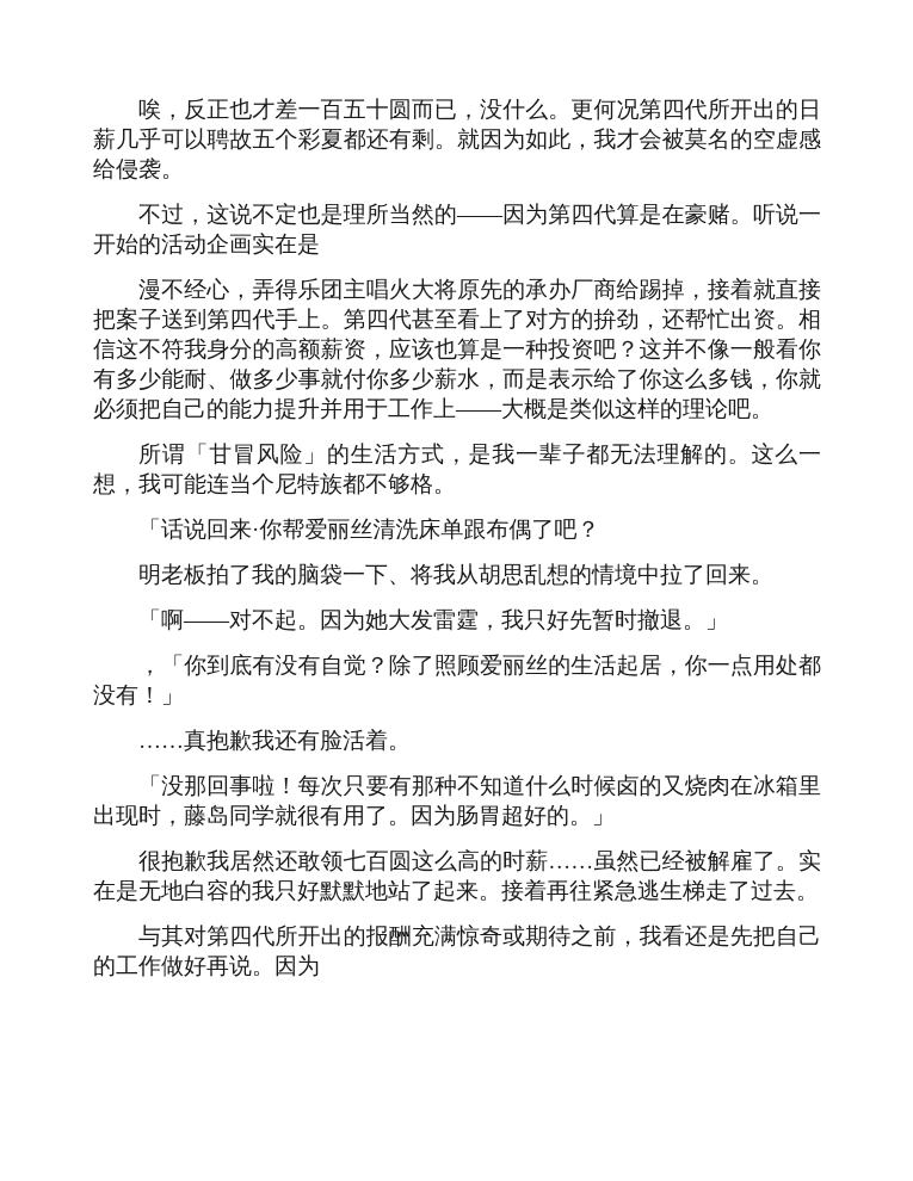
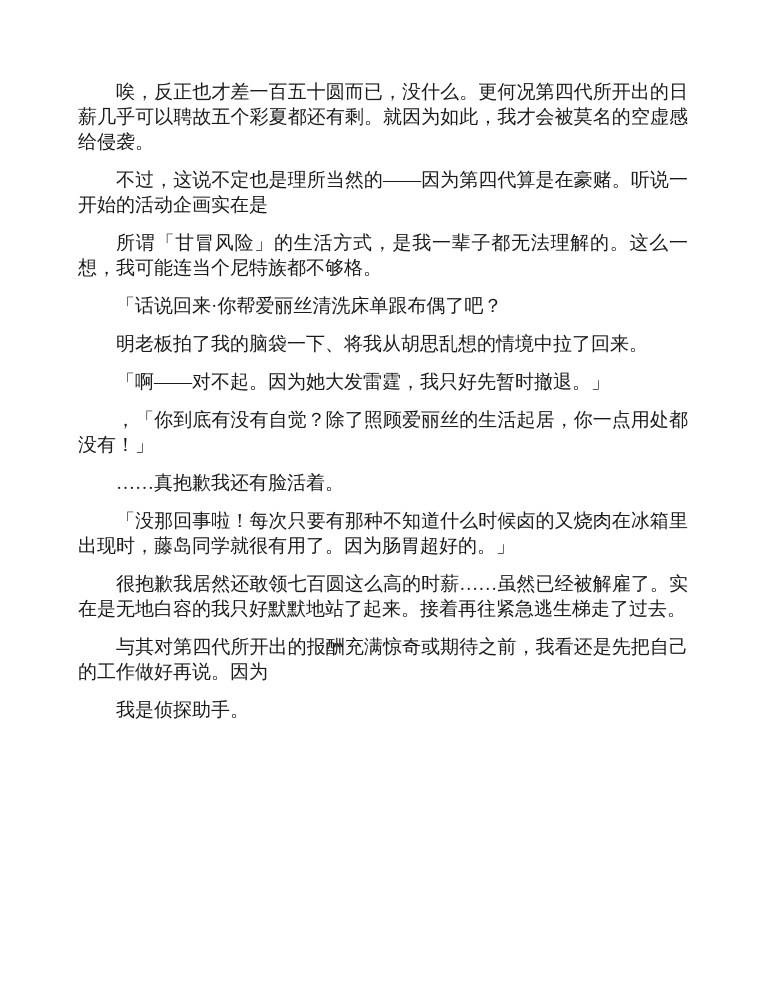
  唉，反正也才差一百五十圆而已，没什么。更何况第四代所开出的日薪几乎可以聘故五个彩夏都还有剩。就因为如此，我才会被莫名的空虚感给侵袭。
  不过，这说不定也是理所当然的——因为第四代算是在豪赌。听说一开始的活动企画实在是
- 漫不经心，弄得乐团主唱火大将原先的承办厂商给踢掉，接着就直接把案子送到第四代手上。第四代甚至看上了对方的拚劲，还帮忙出资。相信这不符我身分的高额薪资，应该也算是一种投资吧？这并不像一般看你有多少能耐、做多少事就付你多少薪水，而是表示给了你这么多钱，你就必须把自己的能力提升并用于工作上——大概是类似这样的理论吧。
  所谓「甘冒风险」的生活方式，是我一辈子都无法理解的。这么一想，我可能连当个尼特族都不够格。
  「话说回来·你帮爱丽丝清洗床单跟布偶了吧？
  明老板拍了我的脑袋一下、将我从胡思乱想的情境中拉了回来。
  「啊——对不起。因为她大发雷霆，我只好先暂时撤退。」
  ，「你到底有没有自觉？除了照顾爱丽丝的生活起居，你一点用处都没有！」
  ……真抱歉我还有脸活着。
  「没那回事啦！每次只要有那种不知道什么时候卤的又烧肉在冰箱里出现时，藤岛同学就很有用了。因为肠胃超好的。」
  很抱歉我居然还敢领七百圆这么高的时薪……虽然已经被解雇了。实在是无地白容的我只好默默地站了起来。接着再往紧急逃生梯走了过去。
  与其对第四代所开出的报酬充满惊奇或期待之前，我看还是先把自己的工作做好再说。因为
+ 我是侦探助手。
